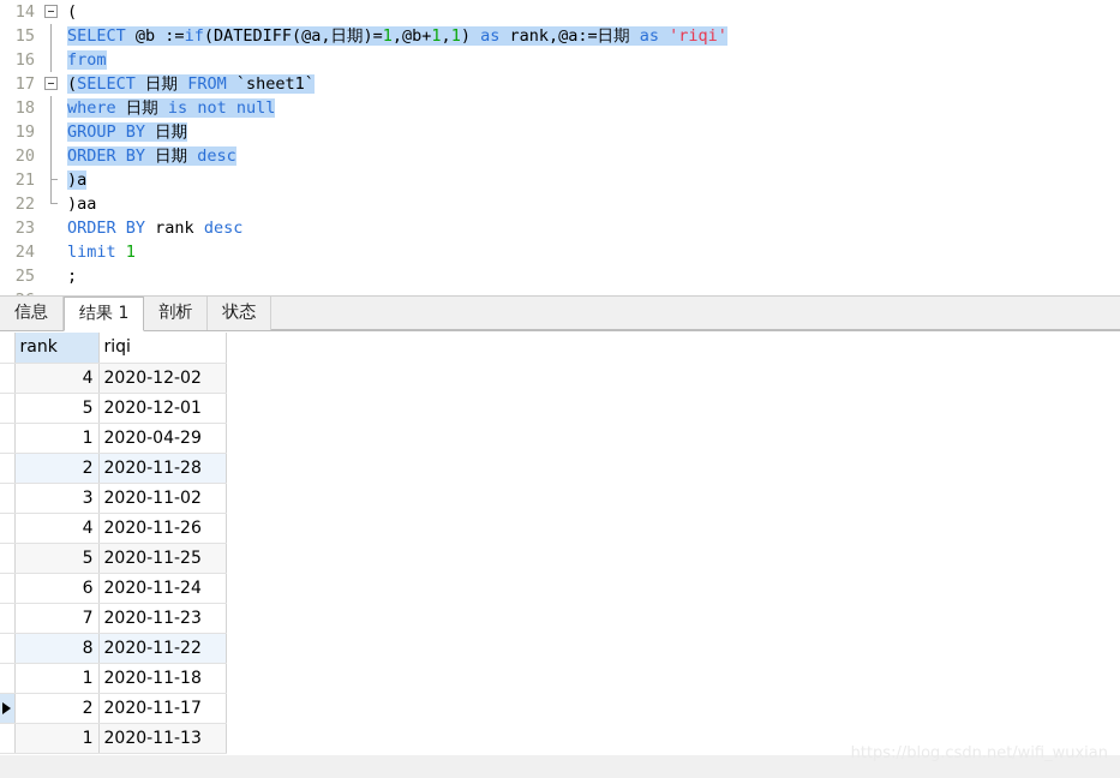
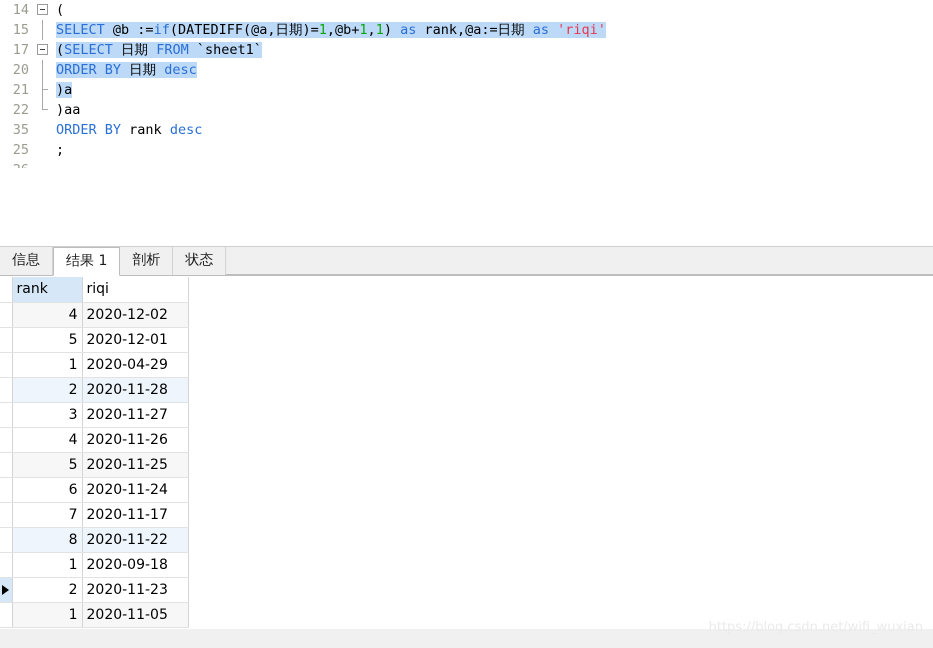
  14
  (
  15
  SELECT @b :=if(DATEDIFF(@a,日期)=1,@b+1,1) as rank,@a:=日期 as 'riqi'
- 16
- from
  17
  (SELECT 日期 FROM `sheet1`
- 18
- where 日期 is not null
- 19
- GROUP BY 日期
  20
  ORDER BY 日期 desc
  21
  )a
  22
  )aa
- 23
+ 35
  ORDER BY rank desc
- 24
- limit 1
  25
  ;
  信息
  结果 1
  剖析
  状态
  	rank	riqi
  	4	2020-12-02
  	5	2020-12-01
  	1	2020-04-29
  	2	2020-11-28
- 	3	2020-11-02
+ 	3	2020-11-27
  	4	2020-11-26
  	5	2020-11-25
  	6	2020-11-24
- 	7	2020-11-23
+ 	7	2020-11-17
  	8	2020-11-22
- 	1	2020-11-18
+ 	1	2020-09-18
- 	2	2020-11-17
+ 	2	2020-11-23
- 	1	2020-11-13
+ 	1	2020-11-05
